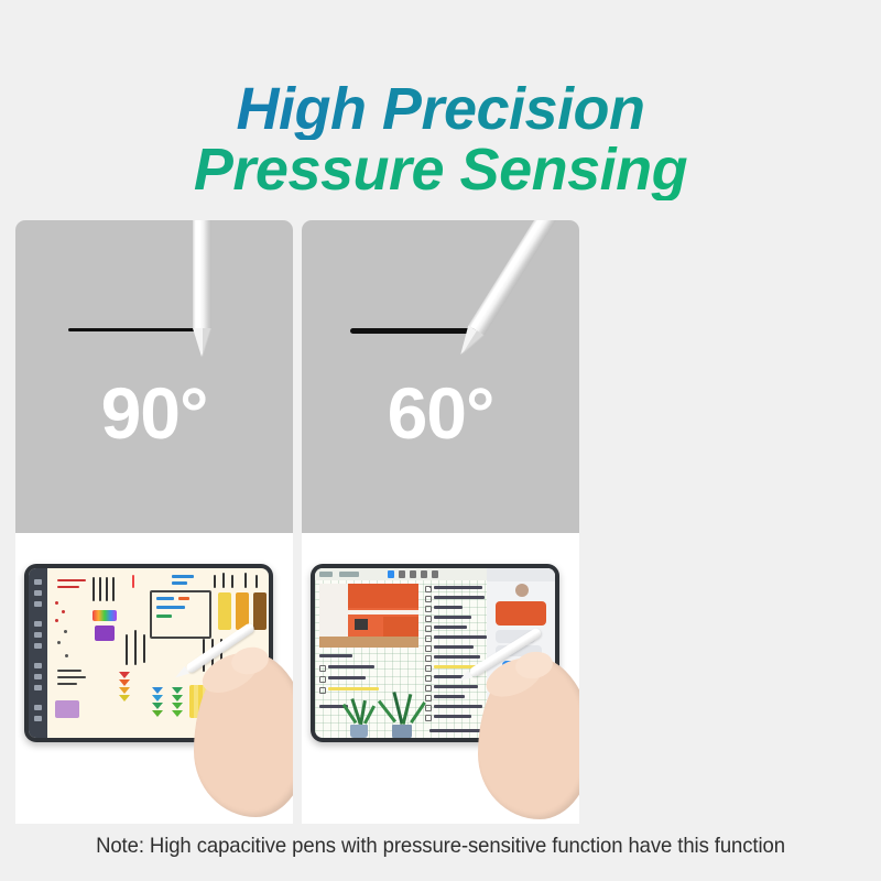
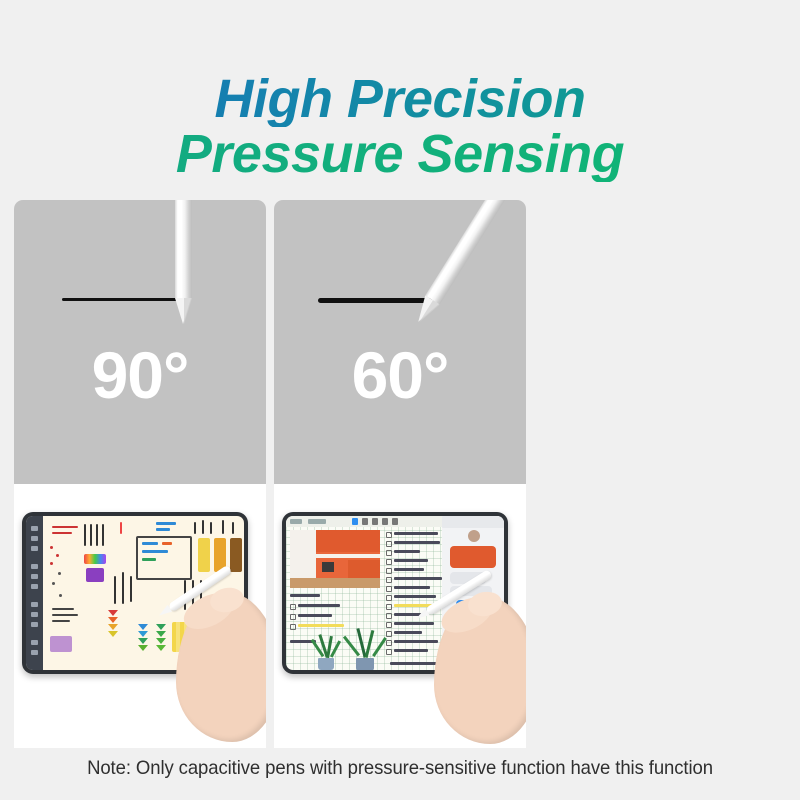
  High Precision
  Pressure Sensing
  90°
  60°
- Note: High capacitive pens with pressure-sensitive function have this function
+ Note: Only capacitive pens with pressure-sensitive function have this function
